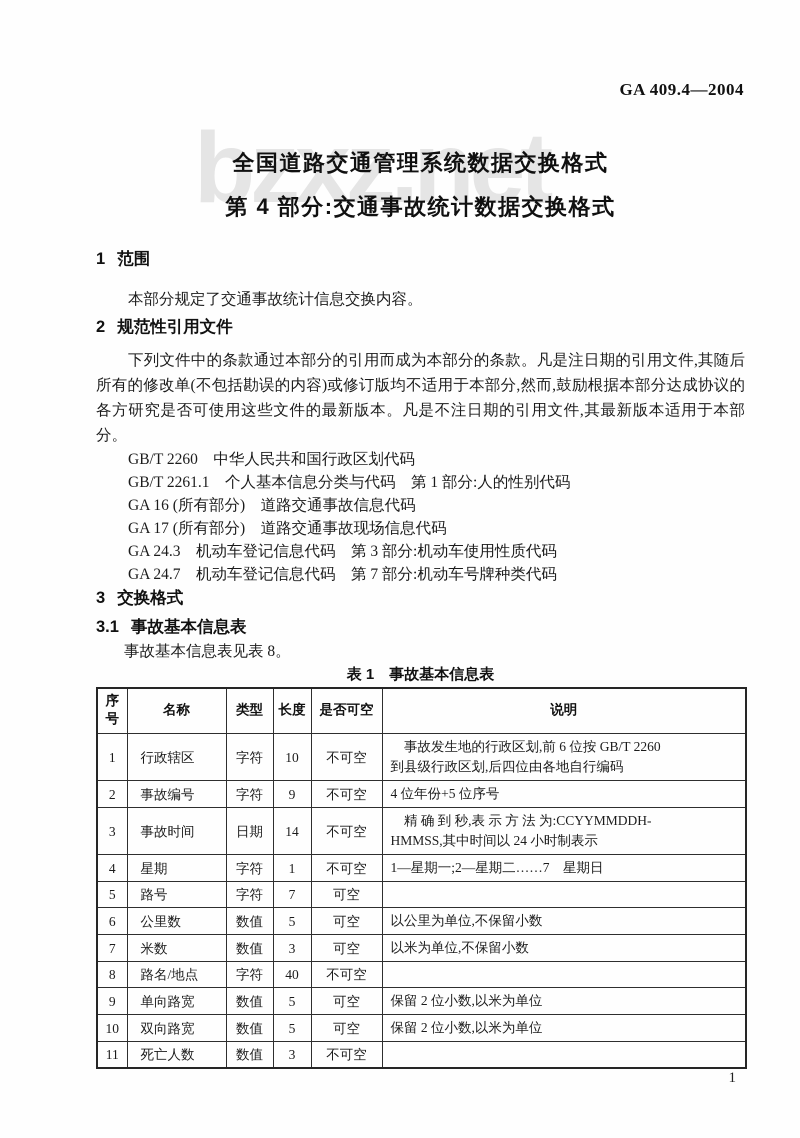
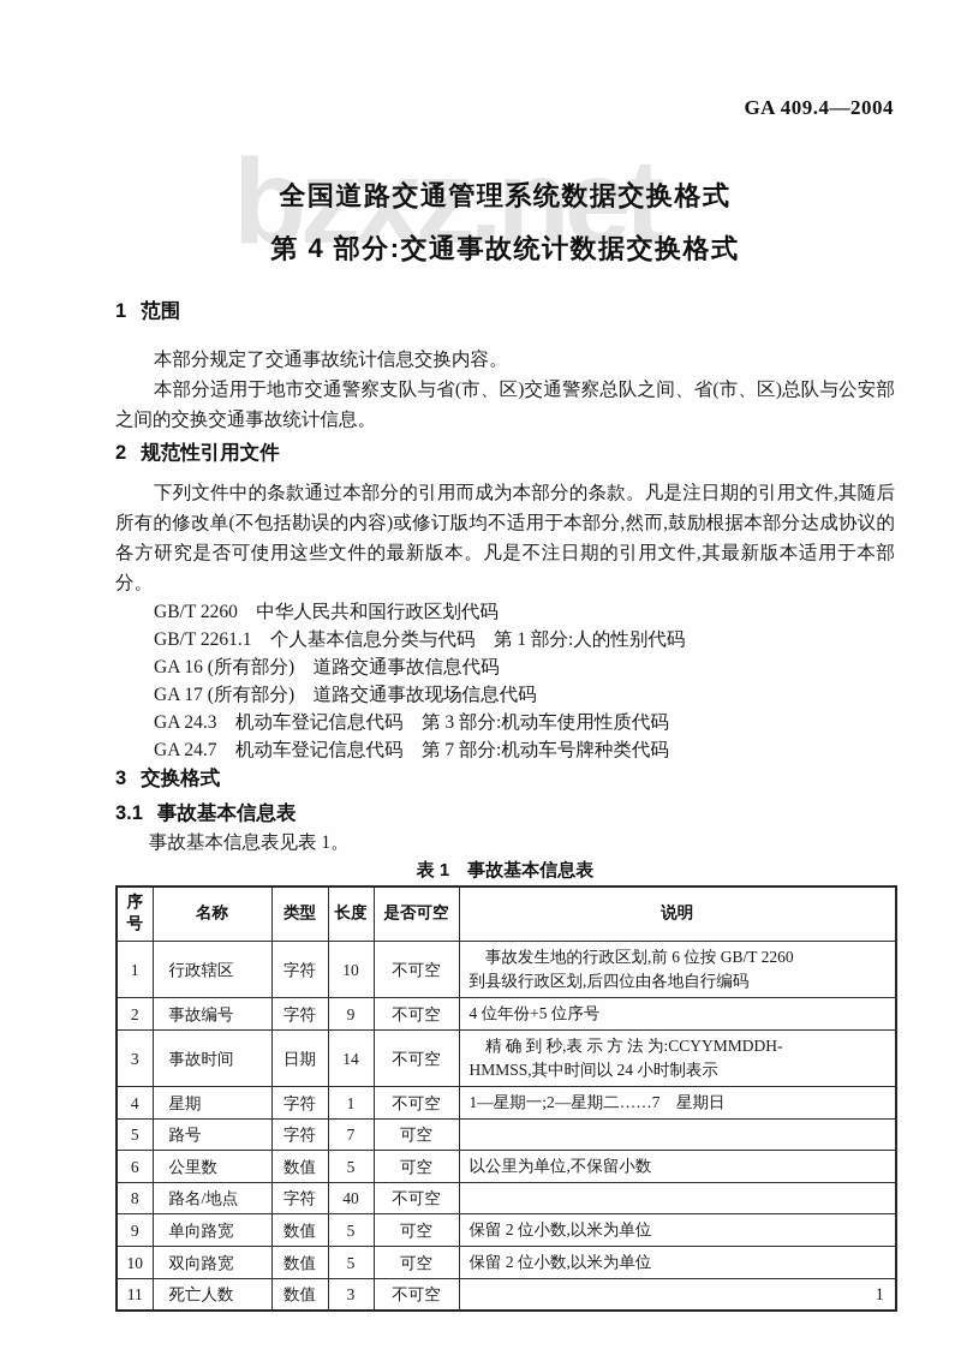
  GA 409.4—2004
  bzxz.net
  全国道路交通管理系统数据交换格式
  第 4 部分:交通事故统计数据交换格式
  1 范围
  本部分规定了交通事故统计信息交换内容。
+ 本部分适用于地市交通警察支队与省(市、区)交通警察总队之间、省(市、区)总队与公安部之间的交换交通事故统计信息。
  2 规范性引用文件
  下列文件中的条款通过本部分的引用而成为本部分的条款。凡是注日期的引用文件,其随后所有的修改单(不包括勘误的内容)或修订版均不适用于本部分,然而,鼓励根据本部分达成协议的各方研究是否可使用这些文件的最新版本。凡是不注日期的引用文件,其最新版本适用于本部分。
  GB/T 2260 中华人民共和国行政区划代码
  GB/T 2261.1 个人基本信息分类与代码 第 1 部分:人的性别代码
  GA 16 (所有部分) 道路交通事故信息代码
  GA 17 (所有部分) 道路交通事故现场信息代码
  GA 24.3 机动车登记信息代码 第 3 部分:机动车使用性质代码
  GA 24.7 机动车登记信息代码 第 7 部分:机动车号牌种类代码
  3 交换格式
  3.1 事故基本信息表
- 事故基本信息表见表 8。
+ 事故基本信息表见表 1。
  表 1 事故基本信息表
  序号	名称	类型	长度	是否可空	说明
  1	行政辖区	字符	10	不可空	事故发生地的行政区划,前 6 位按 GB/T 2260 到县级行政区划,后四位由各地自行编码
  2	事故编号	字符	9	不可空	4 位年份+5 位序号
  3	事故时间	日期	14	不可空	精 确 到 秒,表 示 方 法 为:CCYYMMDDH- HMMSS,其中时间以 24 小时制表示
  4	星期	字符	1	不可空	1—星期一;2—星期二……7 星期日
  5	路号	字符	7	可空
  6	公里数	数值	5	可空	以公里为单位,不保留小数
- 7	米数	数值	3	可空	以米为单位,不保留小数
  8	路名/地点	字符	40	不可空
  9	单向路宽	数值	5	可空	保留 2 位小数,以米为单位
  10	双向路宽	数值	5	可空	保留 2 位小数,以米为单位
  11	死亡人数	数值	3	不可空
  1
